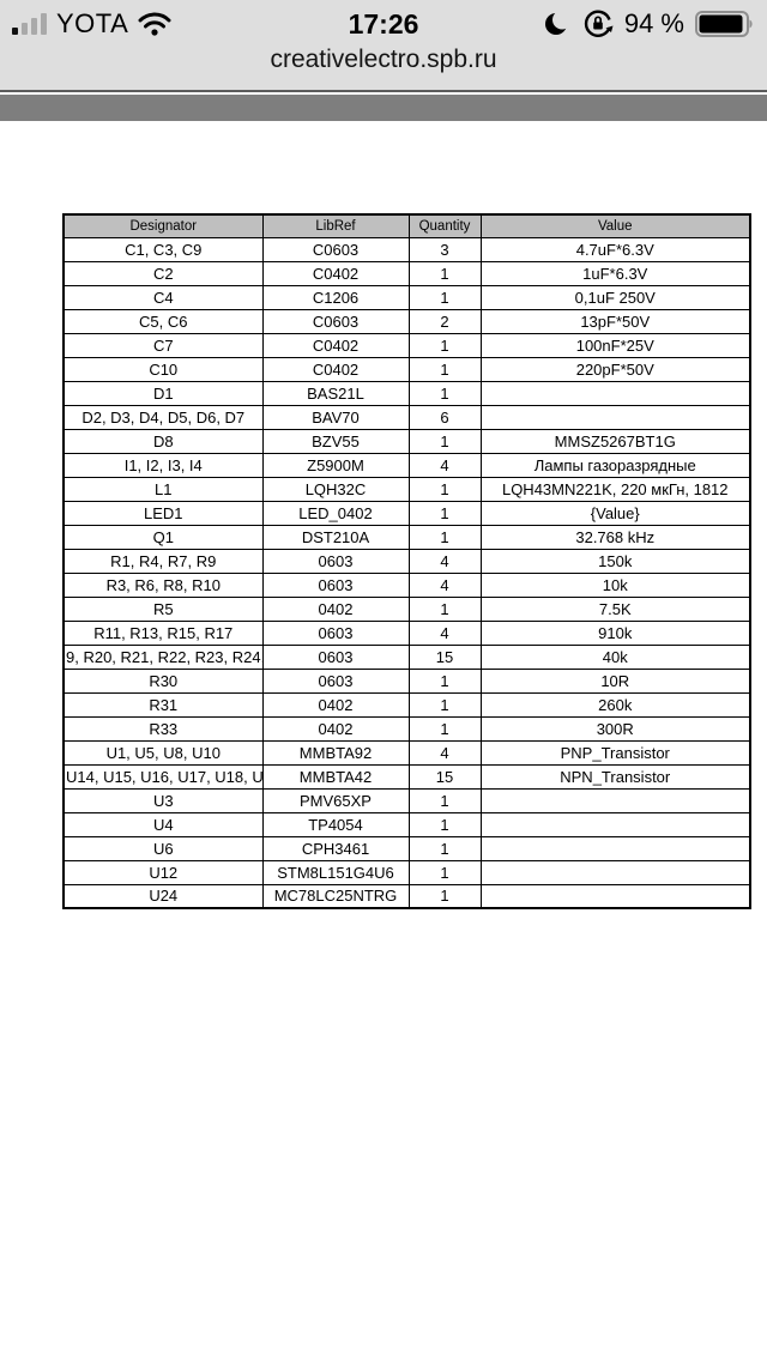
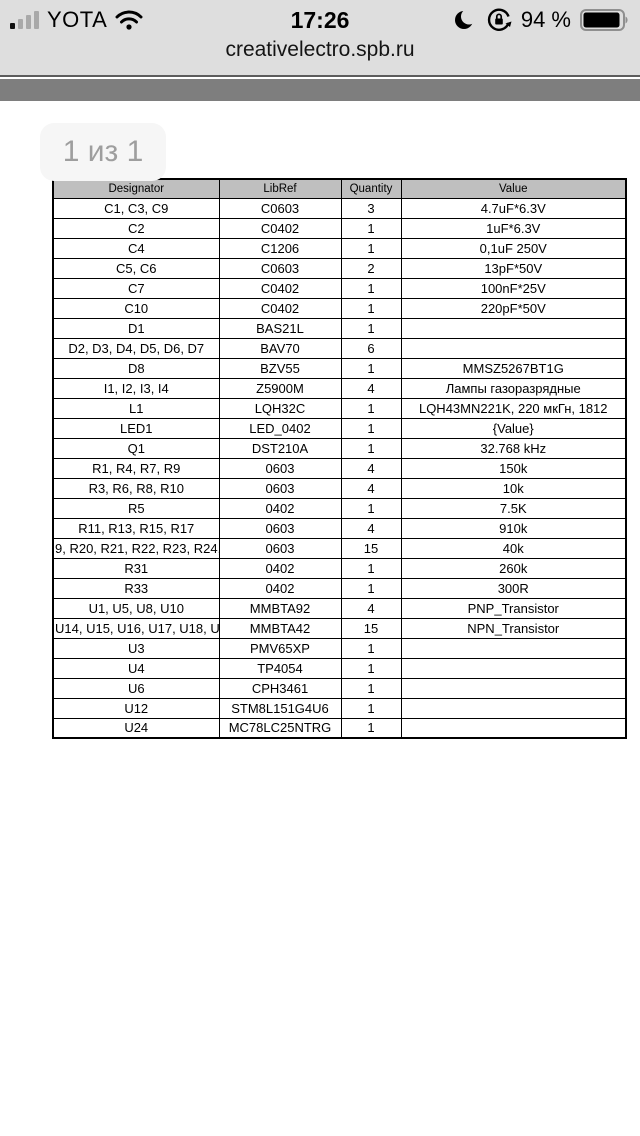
  YOTA
  17:26
  94 %
  creativelectro.spb.ru
+ 1 из 1
  Designator	LibRef	Quantity	Value
  C1, C3, C9	C0603	3	4.7uF*6.3V
  C2	C0402	1	1uF*6.3V
  C4	C1206	1	0,1uF 250V
  C5, C6	C0603	2	13pF*50V
  C7	C0402	1	100nF*25V
  C10	C0402	1	220pF*50V
  D1	BAS21L	1
  D2, D3, D4, D5, D6, D7	BAV70	6
  D8	BZV55	1	MMSZ5267BT1G
  I1, I2, I3, I4	Z5900M	4	Лампы газоразрядные
  L1	LQH32C	1	LQH43MN221K, 220 мкГн, 1812
  LED1	LED_0402	1	{Value}
  Q1	DST210A	1	32.768 kHz
  R1, R4, R7, R9	0603	4	150k
  R3, R6, R8, R10	0603	4	10k
  R5	0402	1	7.5K
  R11, R13, R15, R17	0603	4	910k
  9, R20, R21, R22, R23, R24	0603	15	40k
- R30	0603	1	10R
  R31	0402	1	260k
  R33	0402	1	300R
  U1, U5, U8, U10	MMBTA92	4	PNP_Transistor
  U14, U15, U16, U17, U18, U	MMBTA42	15	NPN_Transistor
  U3	PMV65XP	1
  U4	TP4054	1
  U6	CPH3461	1
  U12	STM8L151G4U6	1
  U24	MC78LC25NTRG	1
